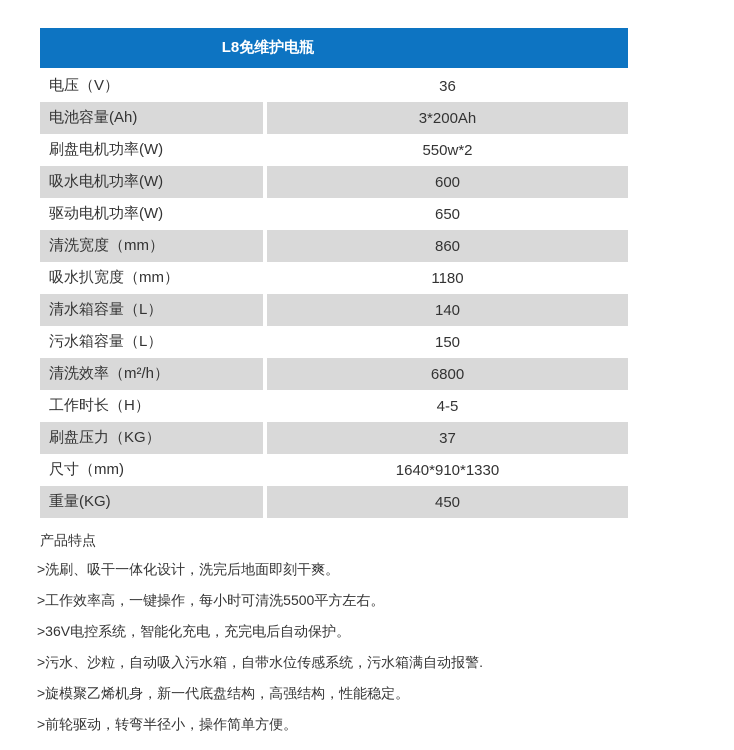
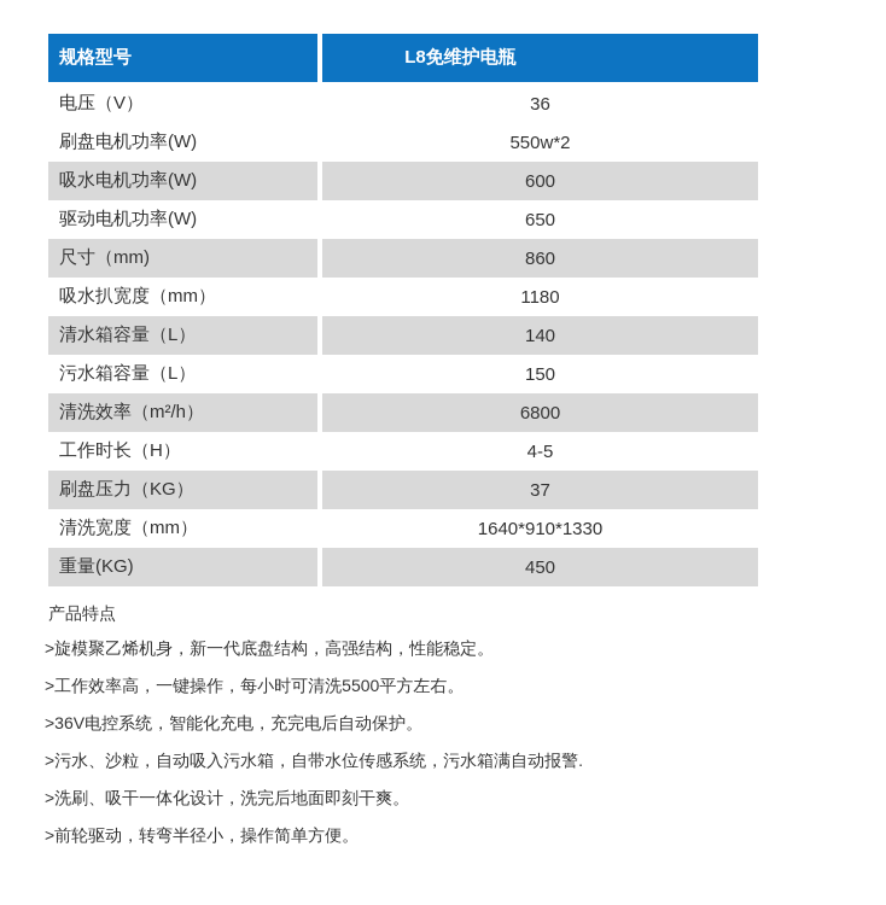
+ 规格型号
  L8免维护电瓶
  电压（V）
  36
- 电池容量(Ah)
- 3*200Ah
  刷盘电机功率(W)
  550w*2
  吸水电机功率(W)
  600
  驱动电机功率(W)
  650
- 清洗宽度（mm）
+ 尺寸（mm)
  860
  吸水扒宽度（mm）
  1180
  清水箱容量（L）
  140
  污水箱容量（L）
  150
  清洗效率（m²/h）
  6800
  工作时长（H）
  4-5
  刷盘压力（KG）
  37
- 尺寸（mm)
+ 清洗宽度（mm）
  1640*910*1330
  重量(KG)
  450
  产品特点
- >洗刷、吸干一体化设计，洗完后地面即刻干爽。
+ >旋模聚乙烯机身，新一代底盘结构，高强结构，性能稳定。
  >工作效率高，一键操作，每小时可清洗5500平方左右。
  >36V电控系统，智能化充电，充完电后自动保护。
  >污水、沙粒，自动吸入污水箱，自带水位传感系统，污水箱满自动报警.
- >旋模聚乙烯机身，新一代底盘结构，高强结构，性能稳定。
+ >洗刷、吸干一体化设计，洗完后地面即刻干爽。
  >前轮驱动，转弯半径小，操作简单方便。
